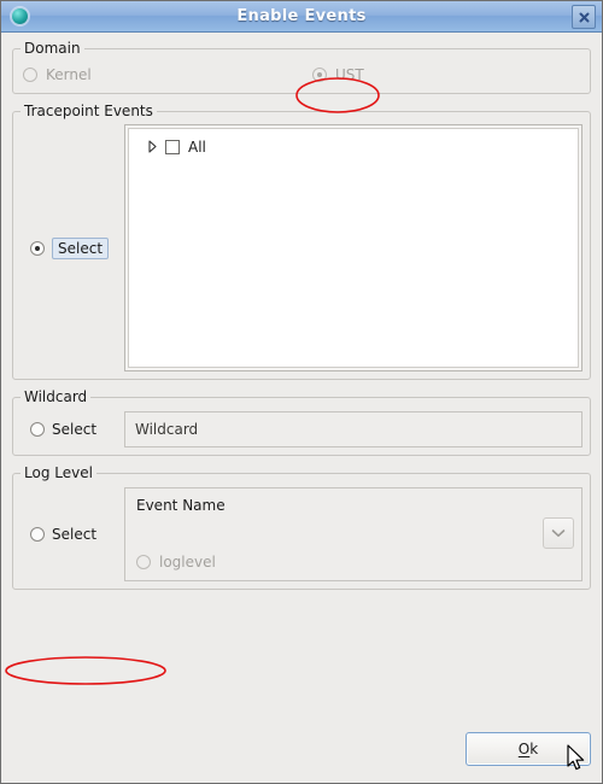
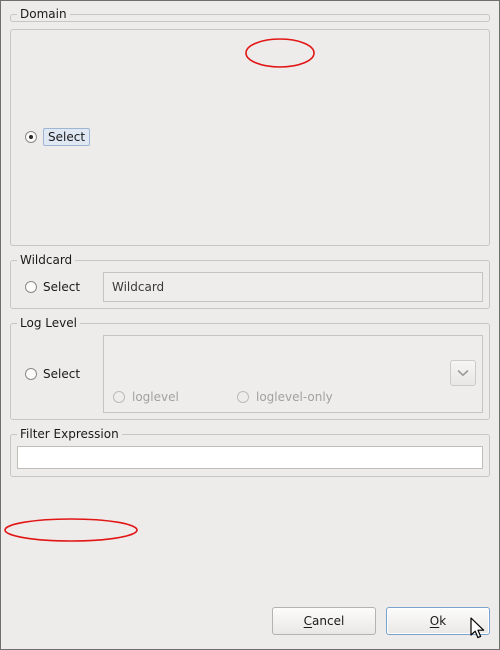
- Enable Events
  Domain
- Kernel
- UST
- Tracepoint Events
  Select
- All
  Wildcard
  Select
  Wildcard
  Log Level
  Select
- Event Name
  loglevel
+ loglevel-only
+ Filter Expression
+ C
+ ancel
  O
  k
